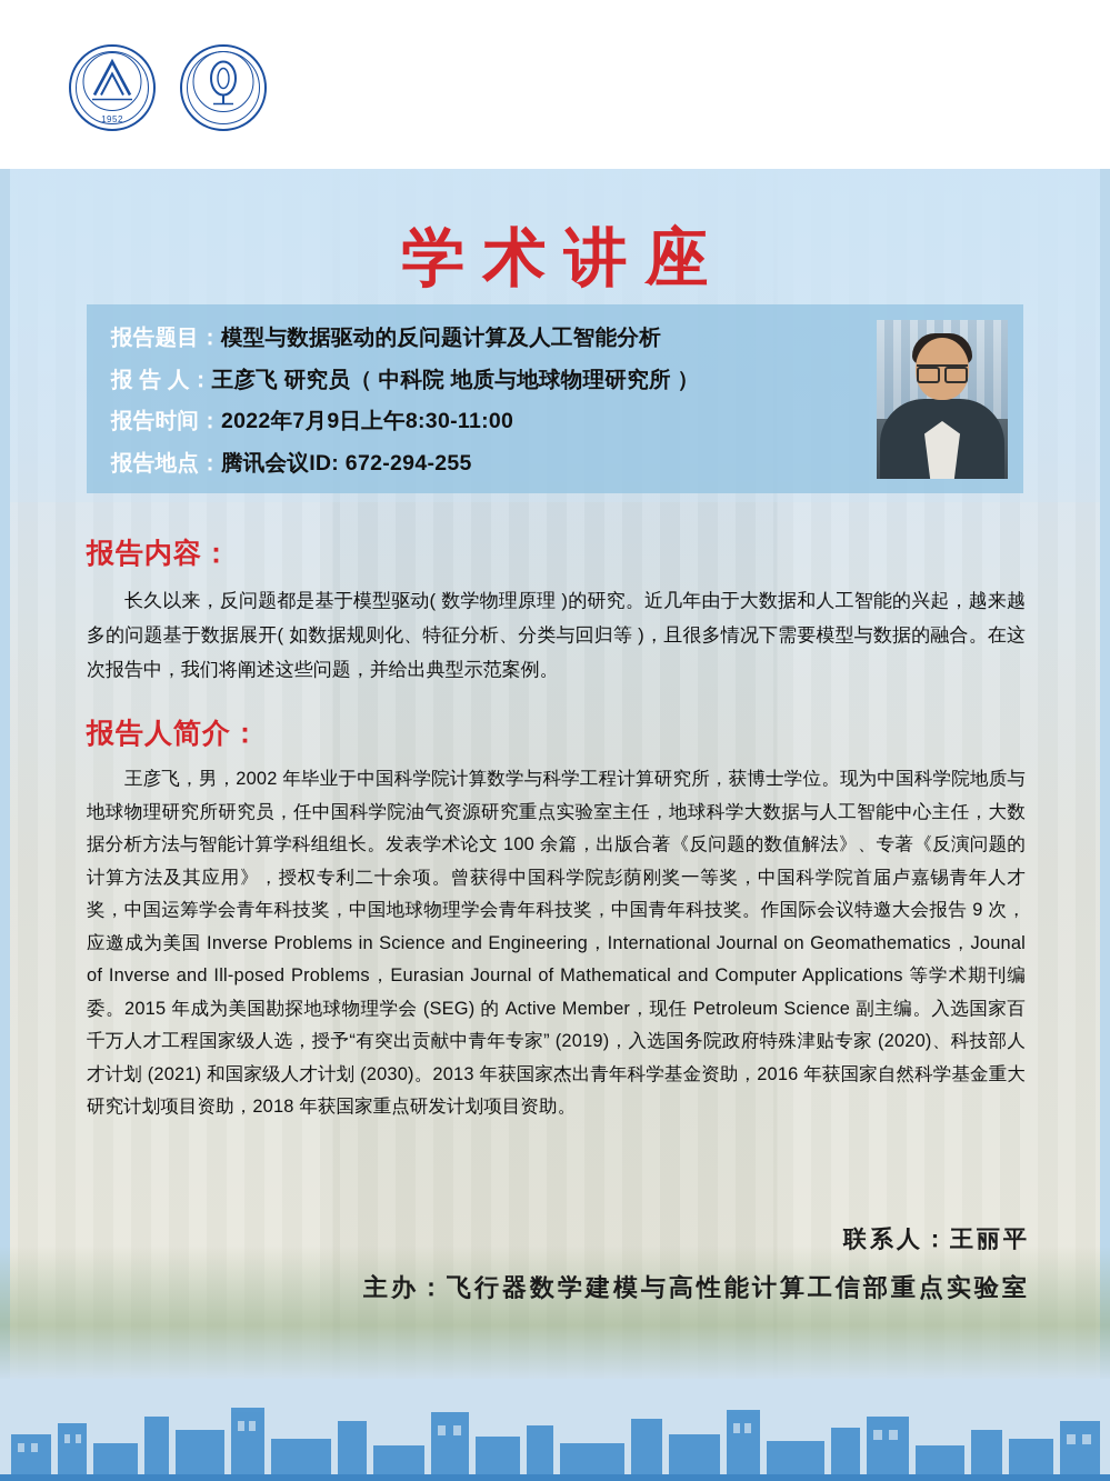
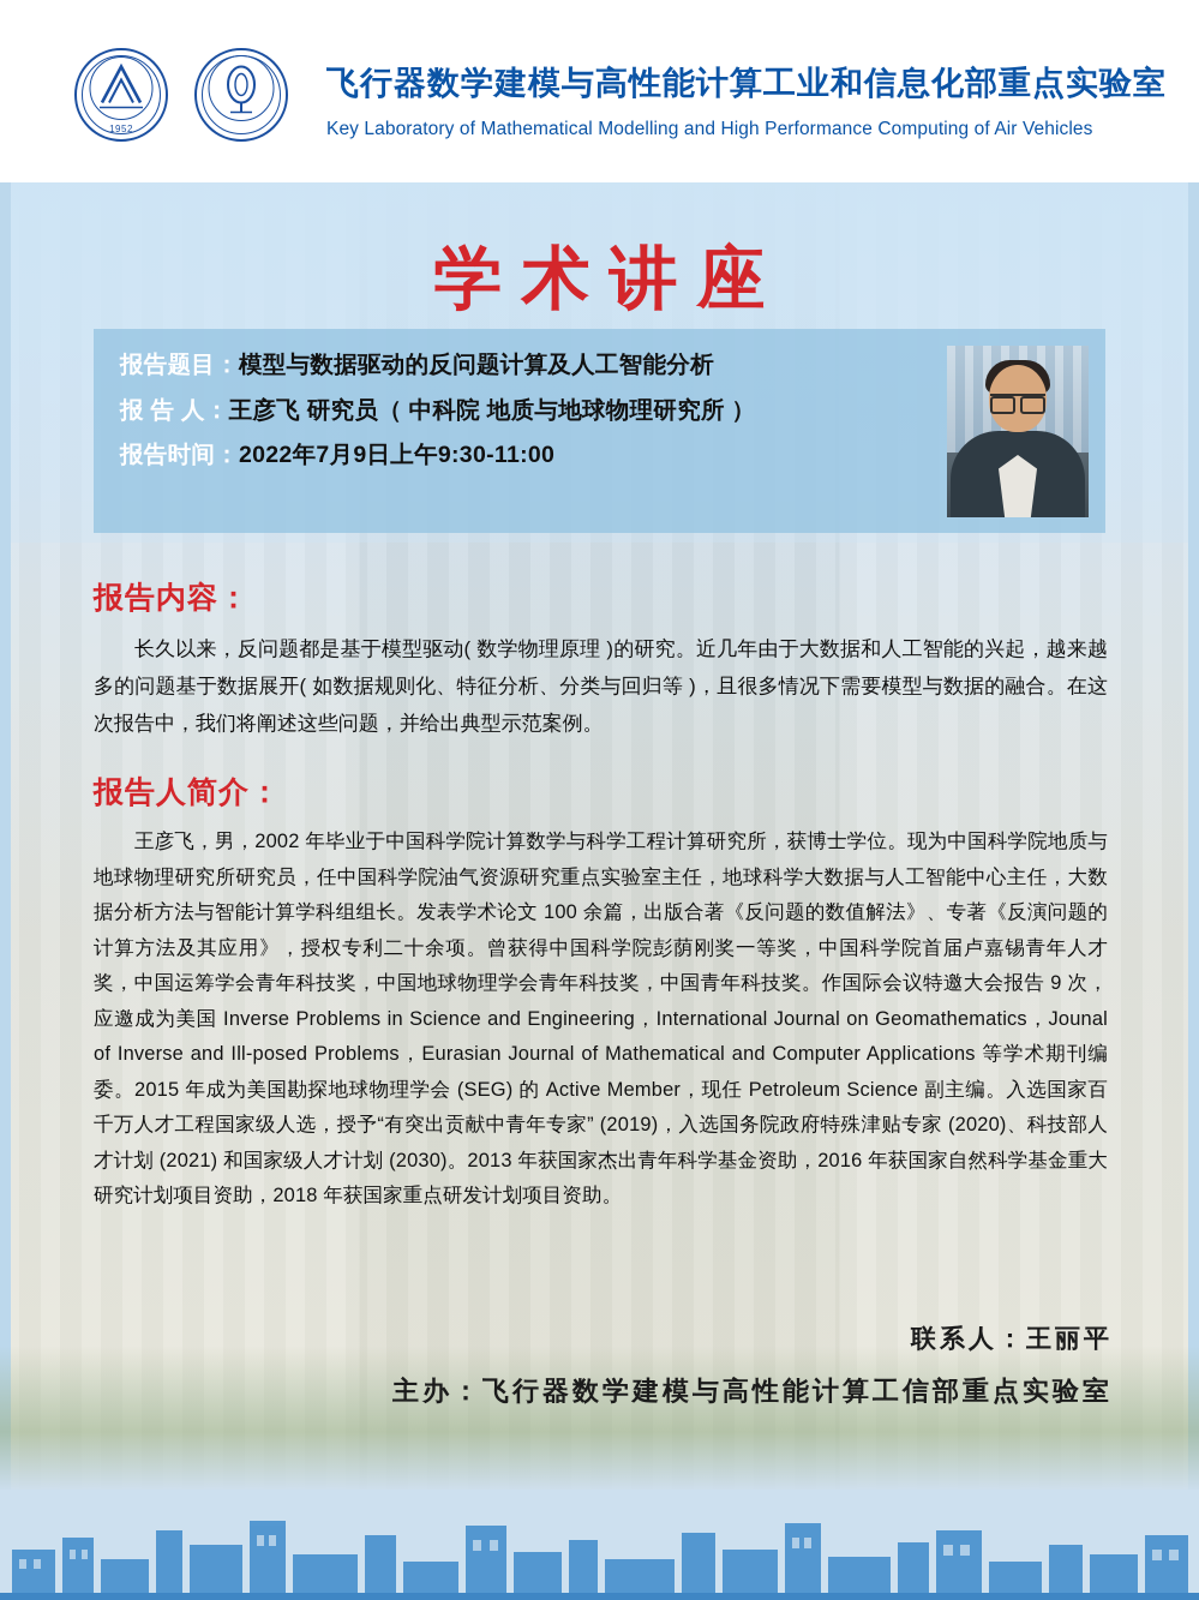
  1952
+ 飞行器数学建模与高性能计算工业和信息化部重点实验室
+ Key Laboratory of Mathematical Modelling and High Performance Computing of Air Vehicles
  学术讲座
  报告题目：模型与数据驱动的反问题计算及人工智能分析
  报 告 人：王彦飞 研究员（ 中科院 地质与地球物理研究所 ）
- 报告时间：2022年7月9日上午8:30-11:00
+ 报告时间：2022年7月9日上午9:30-11:00
- 报告地点：腾讯会议ID: 672-294-255
  报告内容：
  长久以来，反问题都是基于模型驱动( 数学物理原理 )的研究。近几年由于大数据和人工智能的兴起，越来越多的问题基于数据展开( 如数据规则化、特征分析、分类与回归等 )，且很多情况下需要模型与数据的融合。在这次报告中，我们将阐述这些问题，并给出典型示范案例。
  报告人简介：
  王彦飞，男，2002 年毕业于中国科学院计算数学与科学工程计算研究所，获博士学位。现为中国科学院地质与地球物理研究所研究员，任中国科学院油气资源研究重点实验室主任，地球科学大数据与人工智能中心主任，大数据分析方法与智能计算学科组组长。发表学术论文 100 余篇，出版合著《反问题的数值解法》、专著《反演问题的计算方法及其应用》，授权专利二十余项。曾获得中国科学院彭荫刚奖一等奖，中国科学院首届卢嘉锡青年人才奖，中国运筹学会青年科技奖，中国地球物理学会青年科技奖，中国青年科技奖。作国际会议特邀大会报告 9 次，应邀成为美国 Inverse Problems in Science and Engineering，International Journal on Geomathematics，Jounal of Inverse and Ill-posed Problems，Eurasian Journal of Mathematical and Computer Applications 等学术期刊编委。2015 年成为美国勘探地球物理学会 (SEG) 的 Active Member，现任 Petroleum Science 副主编。入选国家百千万人才工程国家级人选，授予“有突出贡献中青年专家” (2019)，入选国务院政府特殊津贴专家 (2020)、科技部人才计划 (2021) 和国家级人才计划 (2030)。2013 年获国家杰出青年科学基金资助，2016 年获国家自然科学基金重大研究计划项目资助，2018 年获国家重点研发计划项目资助。
  联系人：王丽平
  主办：飞行器数学建模与高性能计算工信部重点实验室
